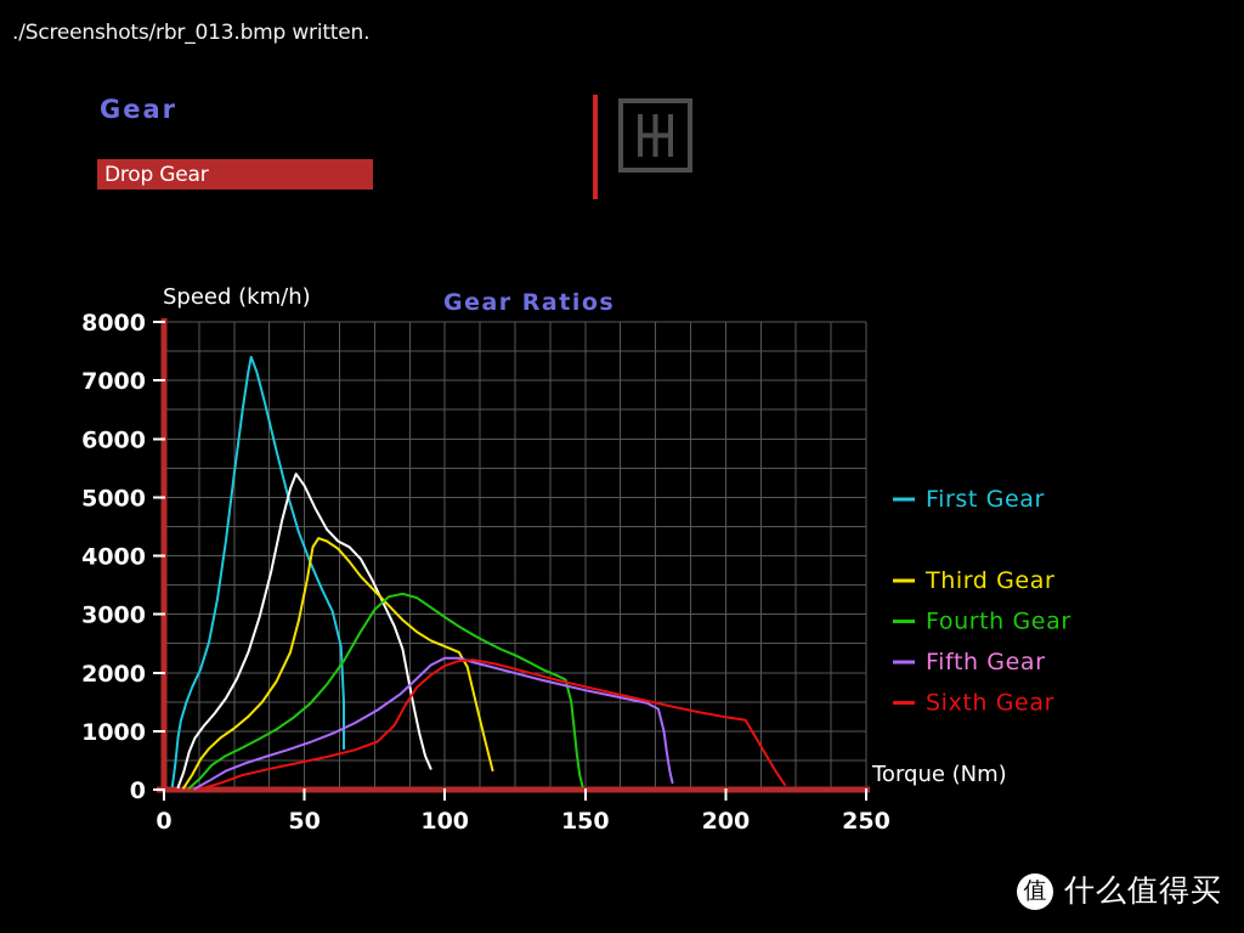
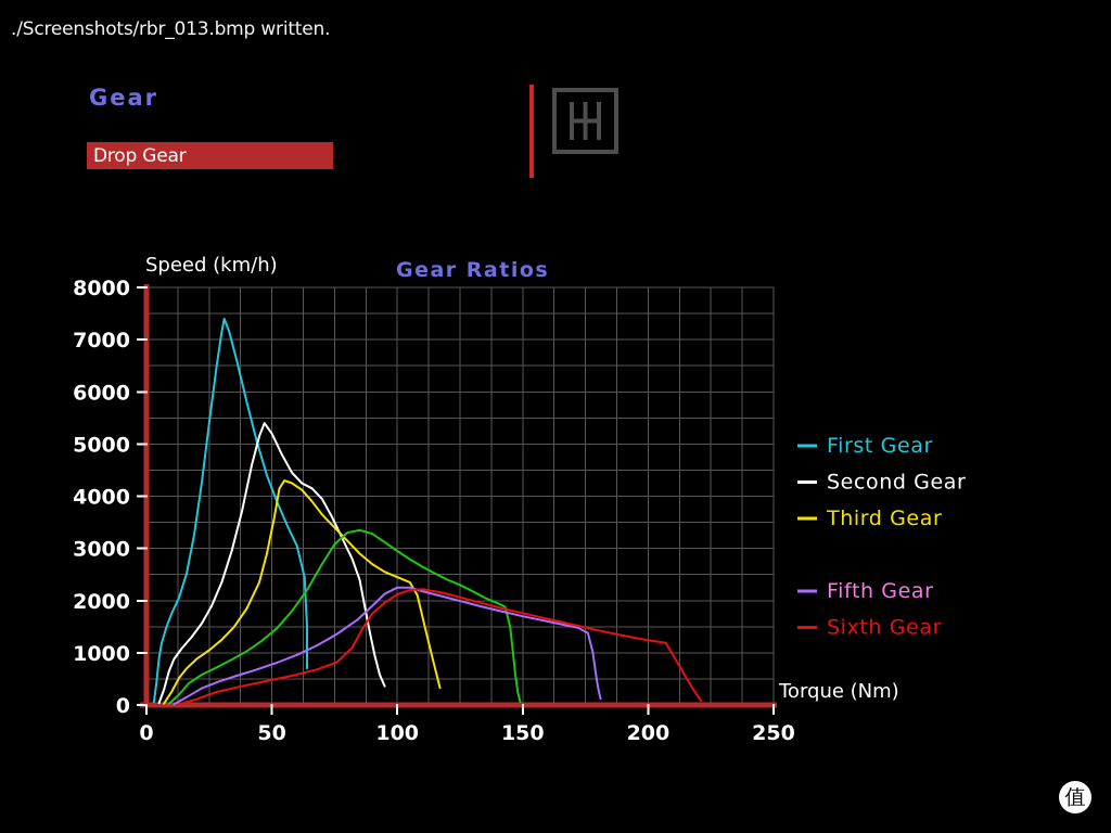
  ./Screenshots/rbr_013.bmp written.
  Gear
  Drop Gear
  0
  1000
  2000
  3000
  4000
  5000
  6000
  7000
  8000
  0
  50
  100
  150
  200
  250
  First Gear
+ Second Gear
  Third Gear
- Fourth Gear
  Fifth Gear
  Sixth Gear
  Gear Ratios
  Speed (km/h)
  Torque (Nm)
  值
- 什么值得买
